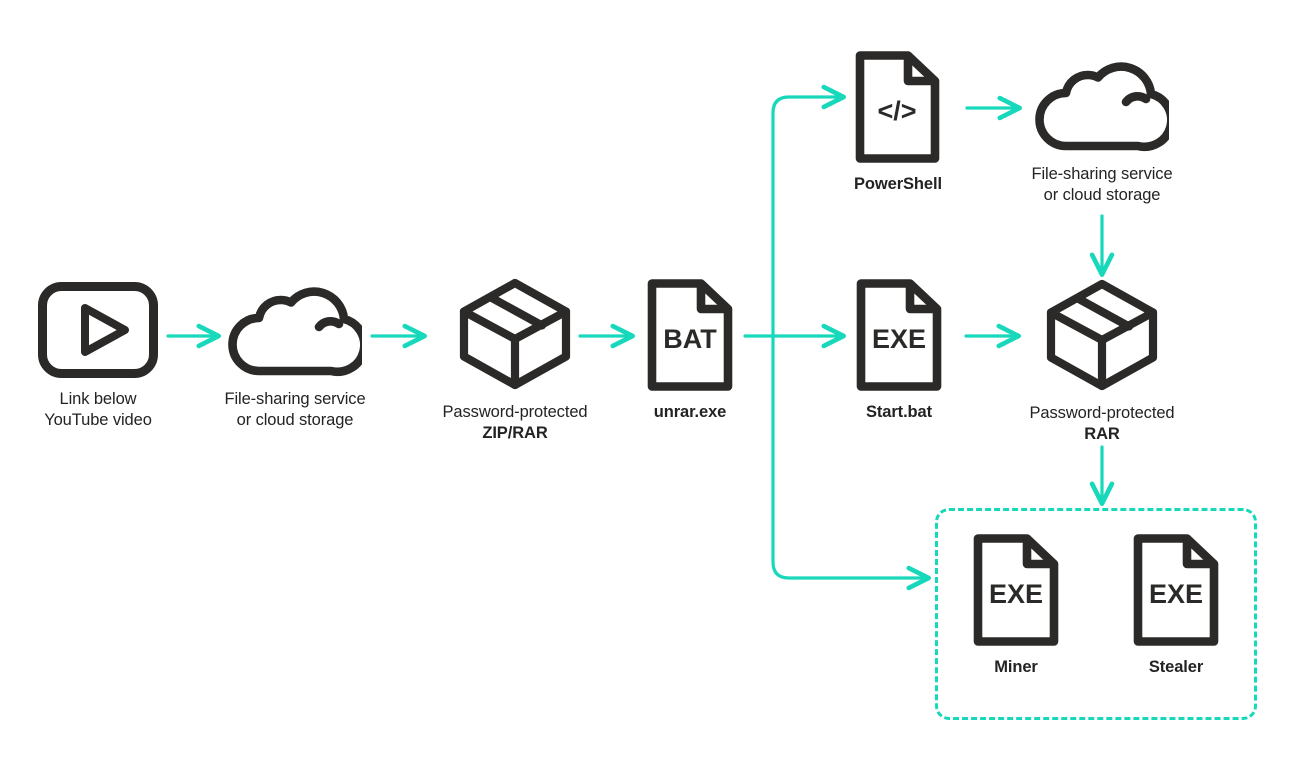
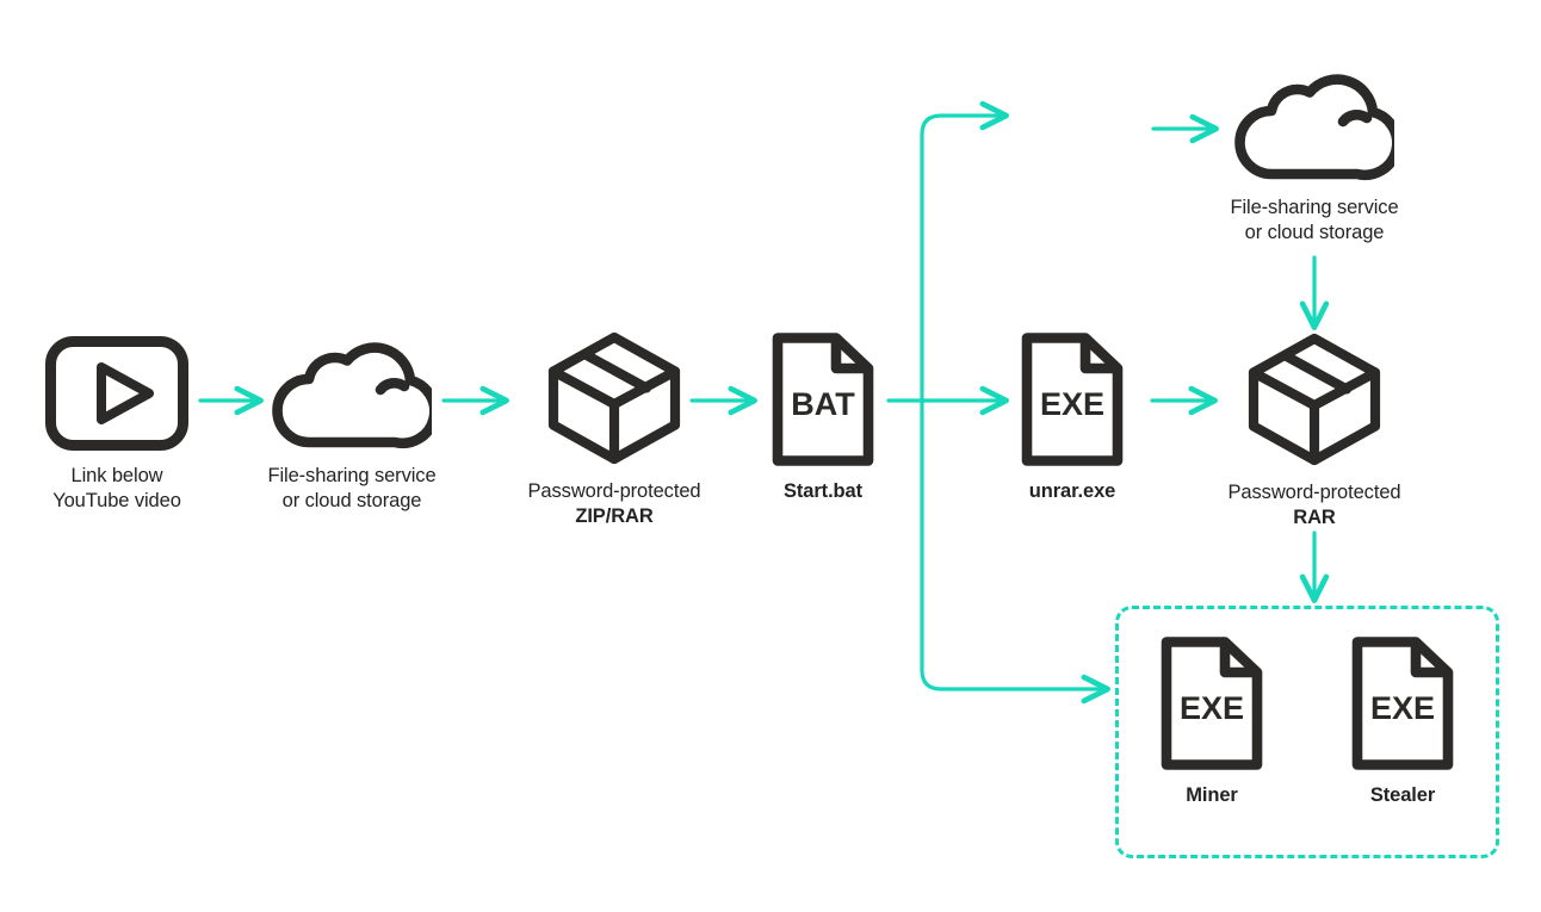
  Link below
  YouTube video
  File-sharing service
  or cloud storage
  Password-protected
  ZIP/RAR
  BAT
- unrar.exe
+ Start.bat
- </>
- PowerShell
  File-sharing service
  or cloud storage
  EXE
- Start.bat
+ unrar.exe
  Password-protected
  RAR
  EXE
  Miner
  EXE
  Stealer
